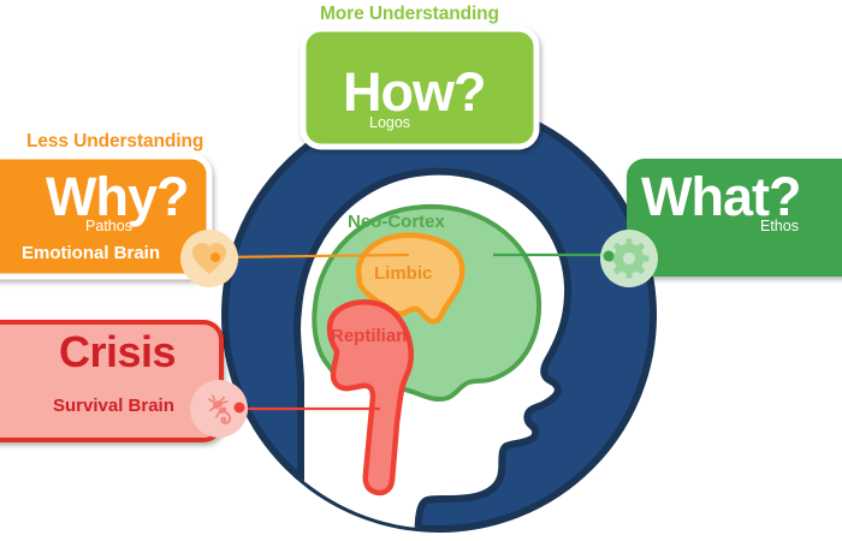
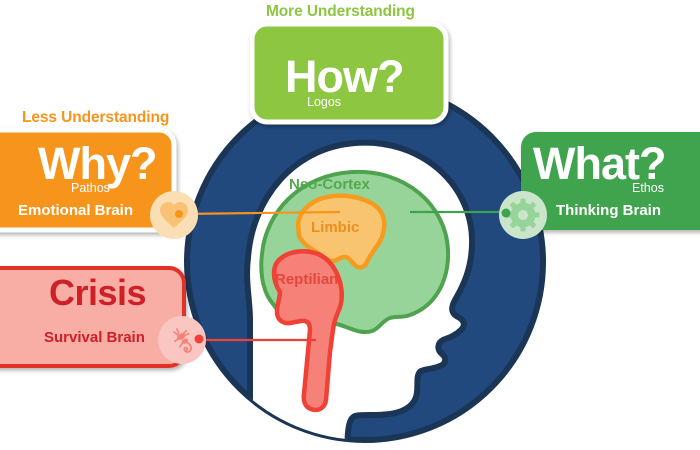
  More Understanding
  Less Understanding
  How?
  Logos
  Why?
  Pathos
  Emotional Brain
  What?
  Ethos
+ Thinking Brain
  Crisis
  Survival Brain
  Neo-Cortex
  Limbic
  Reptilian
